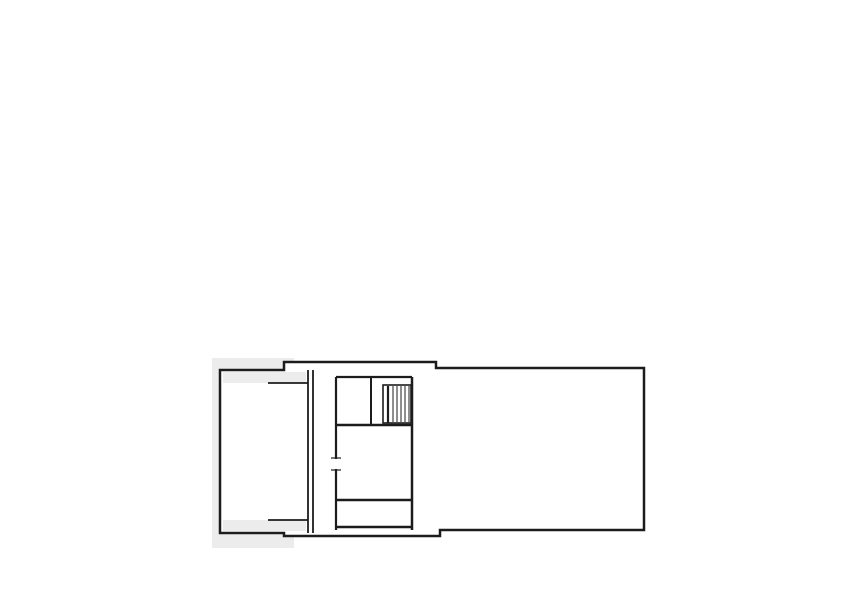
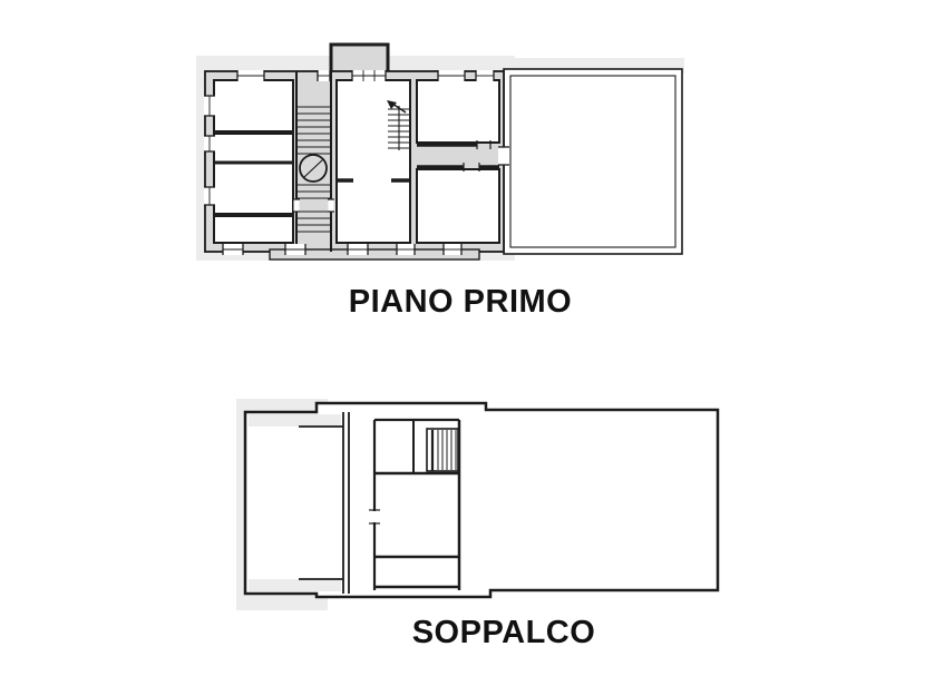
+ PIANO PRIMO
+ SOPPALCO
